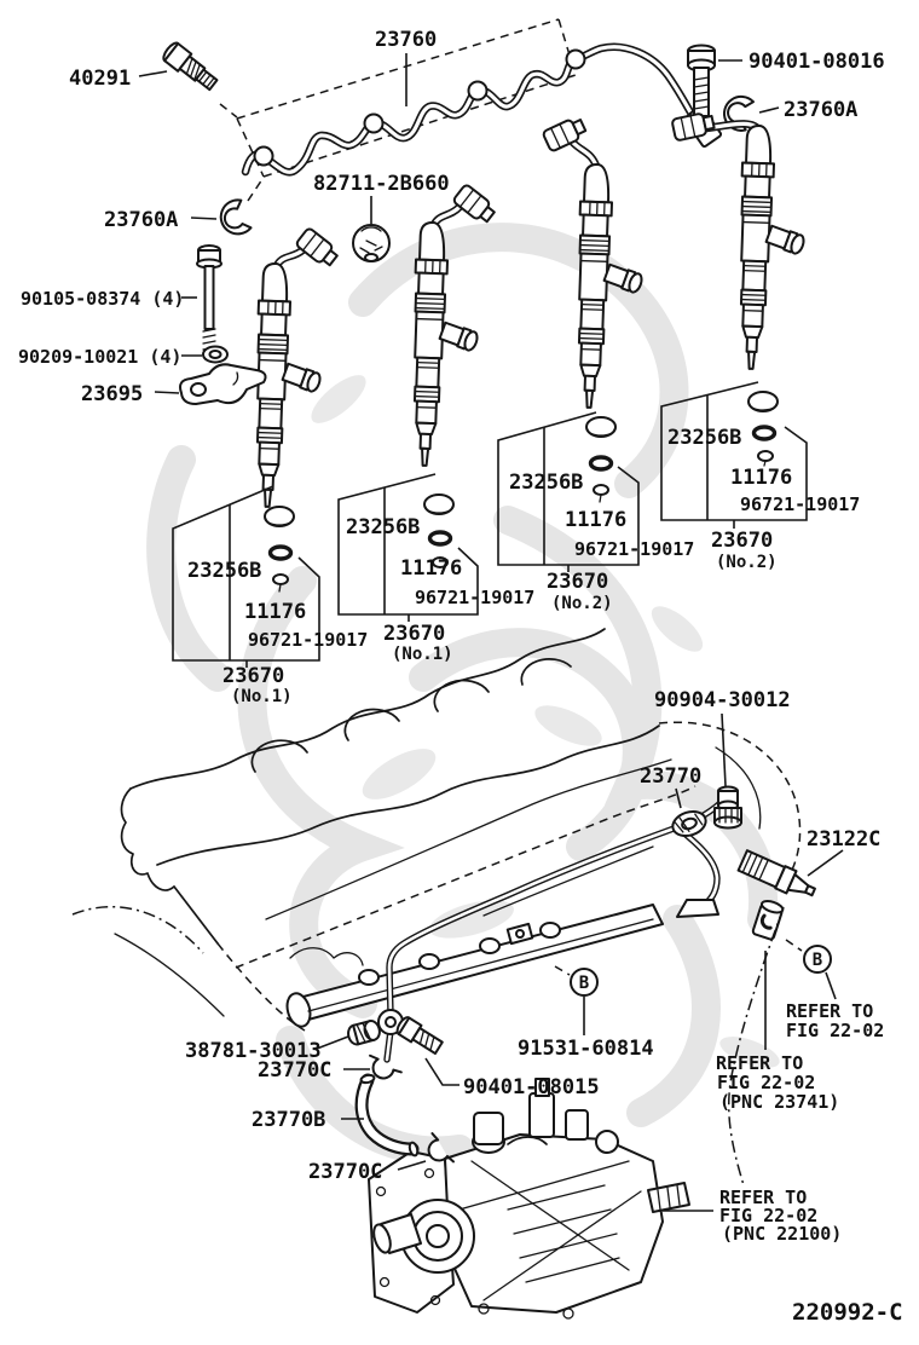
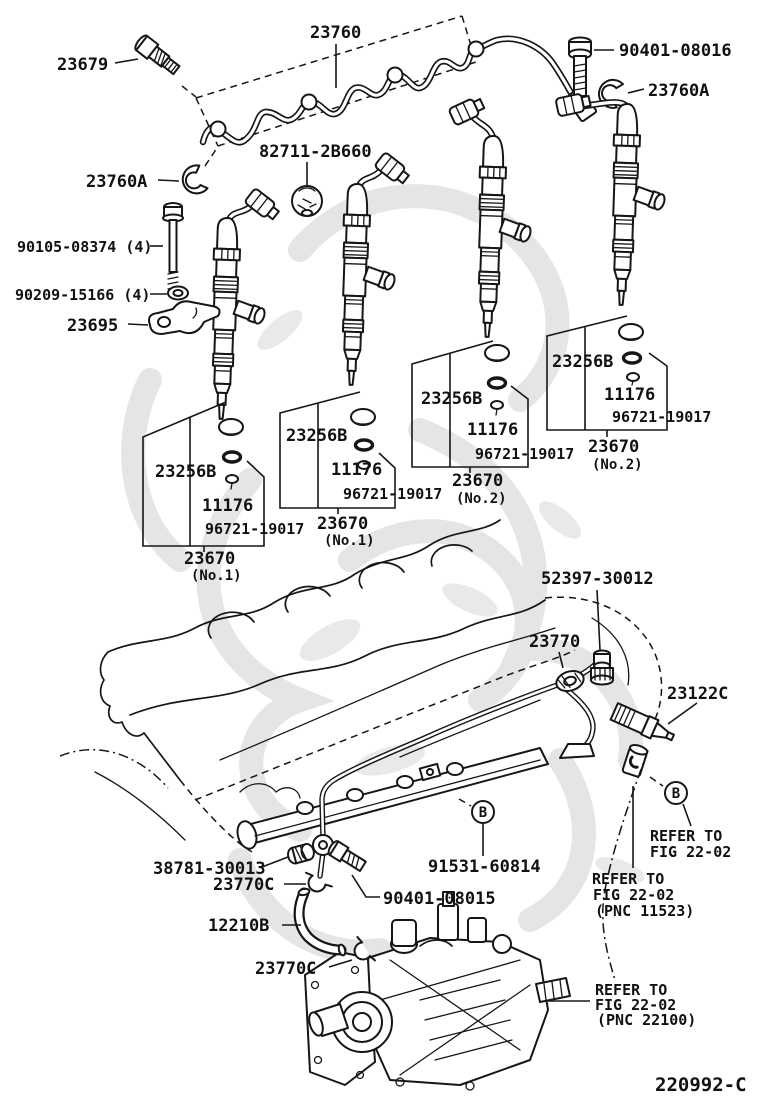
  B
  B
- 40291
+ 23679
  23760
  90401-08016
  23760A
  82711-2B660
  23760A
  90105-08374 (4)
- 90209-10021 (4)
+ 90209-15166 (4)
  23695
  23256B
  11176
  96721-19017
  23670
  (No.1)
  23256B
  11176
  96721-19017
  23670
  (No.1)
  23256B
  11176
  96721-19017
  23670
  (No.2)
  23256B
  11176
  96721-19017
  23670
  (No.2)
- 90904-30012
+ 52397-30012
  23770
  23122C
  91531-60814
  38781-30013
  23770C
  90401-08015
- 23770B
+ 12210B
  23770C
  REFER TO
  FIG 22-02
  REFER TO
  FIG 22-02
- (PNC 23741)
+ (PNC 11523)
  REFER TO
  FIG 22-02
  (PNC 22100)
  220992-C
